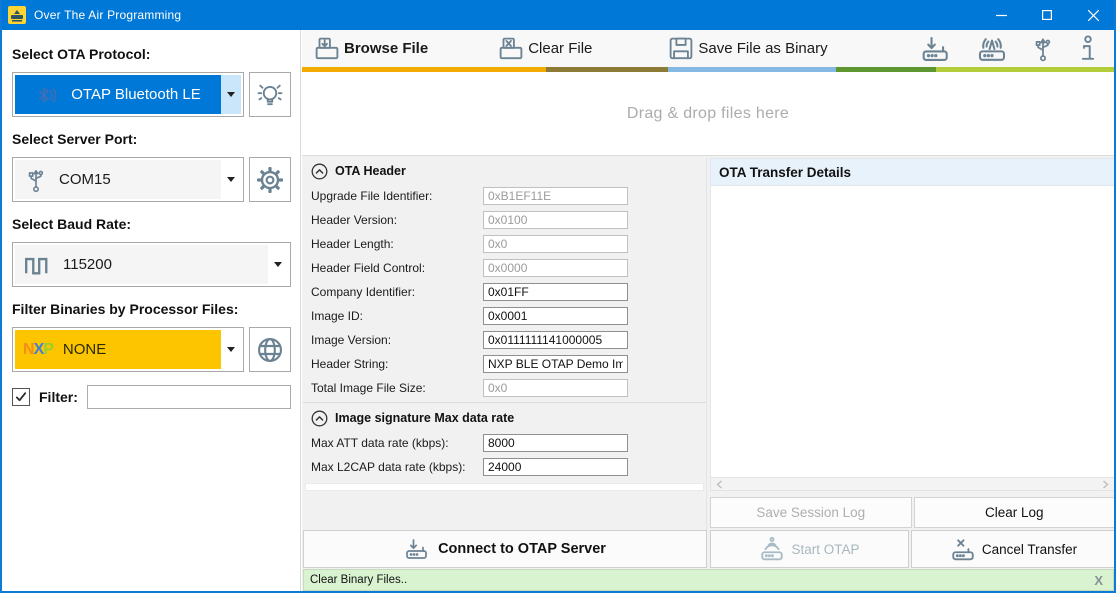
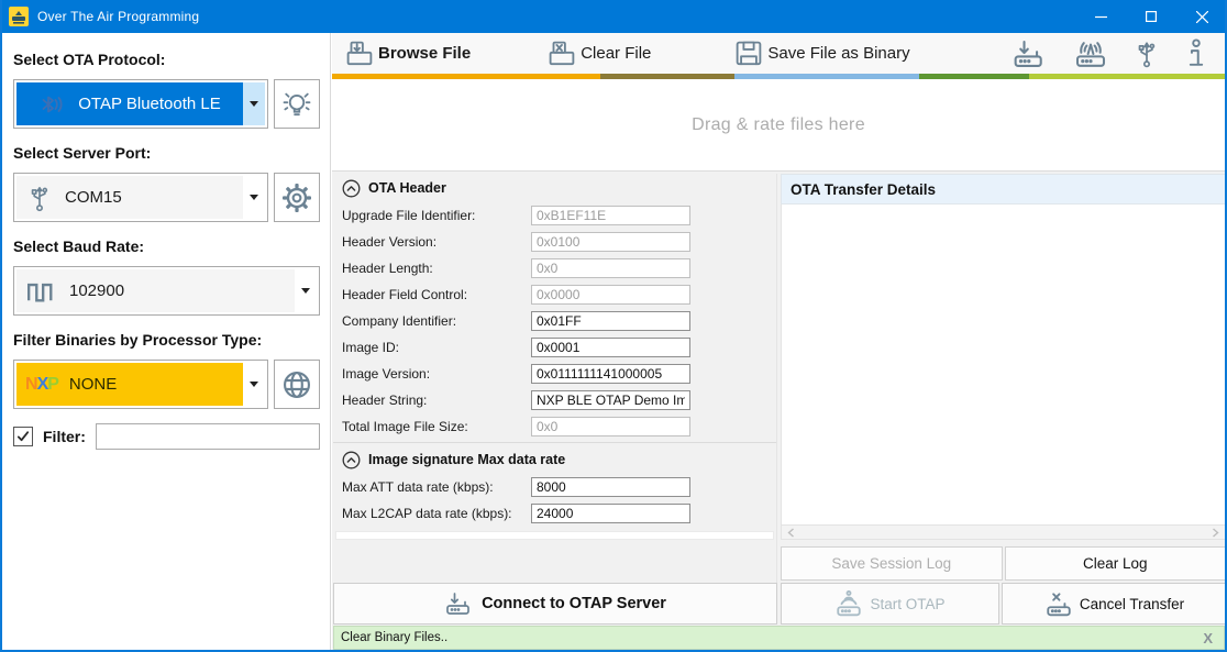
  Over The Air Programming
  Select OTA Protocol:
  OTAP Bluetooth LE
  Select Server Port:
  COM15
  Select Baud Rate:
- 115200
+ 102900
- Filter Binaries by Processor Files:
+ Filter Binaries by Processor Type:
  NXP
  NONE
  Filter:
  Browse File
  Clear File
  Save File as Binary
- Drag & drop files here
+ Drag & rate files here
  OTA Header
  Upgrade File Identifier:
  0xB1EF11E
  Header Version:
  0x0100
  Header Length:
  0x0
  Header Field Control:
  0x0000
  Company Identifier:
  0x01FF
  Image ID:
  0x0001
  Image Version:
  0x0111111141000005
  Header String:
  NXP BLE OTAP Demo Im
  Total Image File Size:
  0x0
  Image signature Max data rate
  Max ATT data rate (kbps):
  8000
  Max L2CAP data rate (kbps):
  24000
  OTA Transfer Details
  Save Session Log
  Clear Log
  Connect to OTAP Server
  Start OTAP
  Cancel Transfer
  Clear Binary Files..
  X
